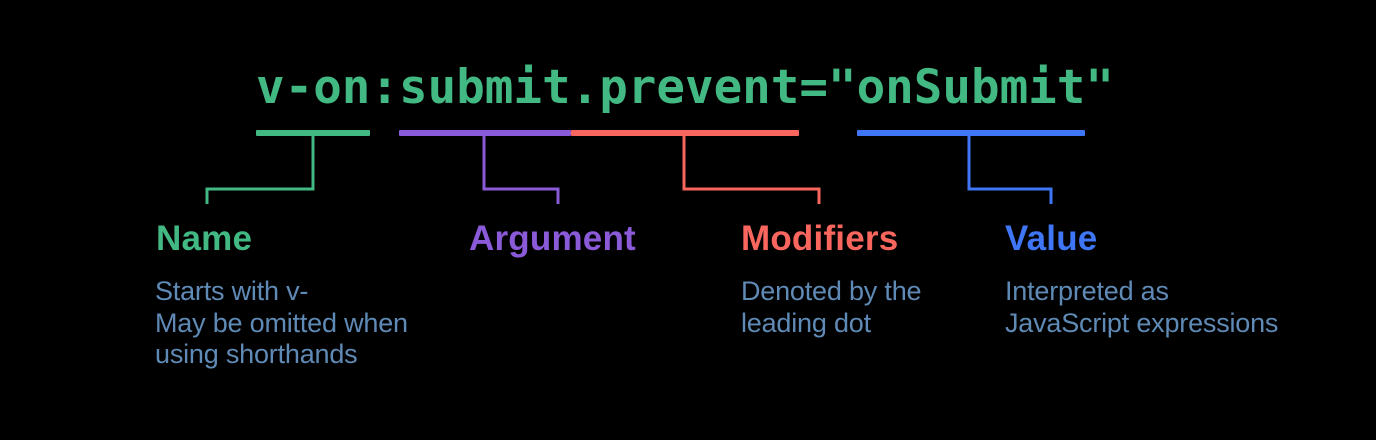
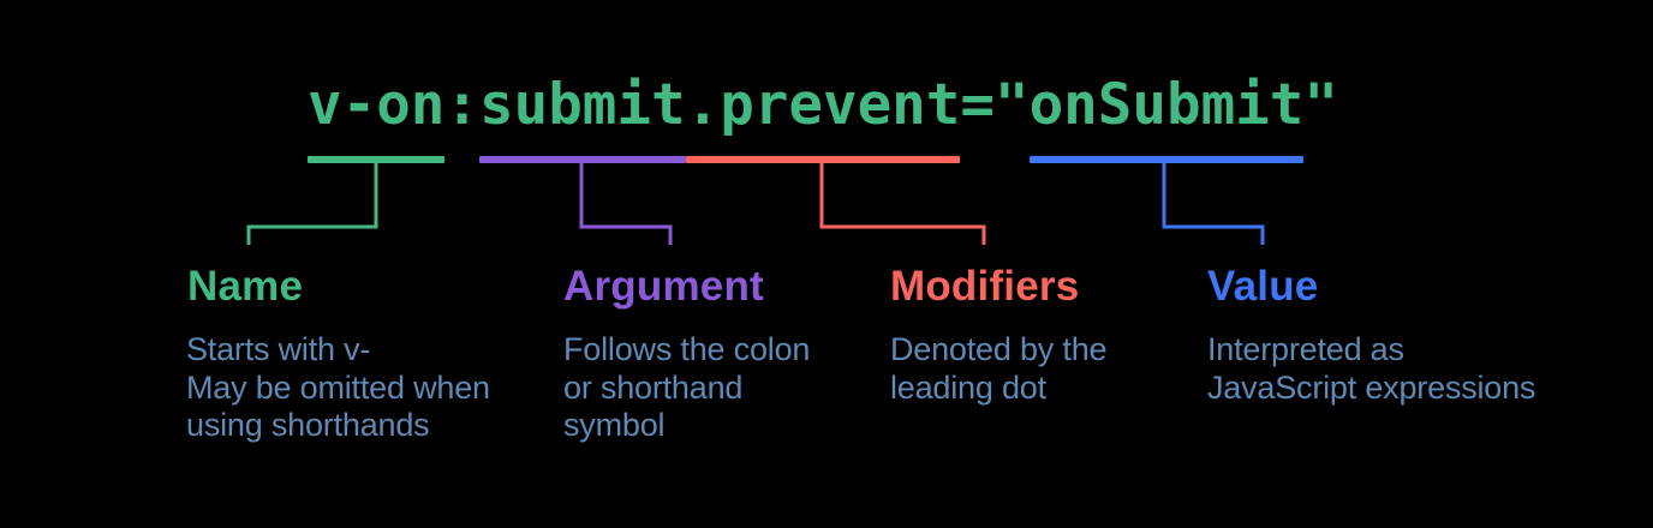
  v-on:submit.prevent="onSubmit"
  Name
  Argument
  Modifiers
  Value
  Starts with v-
  May be omitted when
  using shorthands
+ Follows the colon
+ or shorthand
+ symbol
  Denoted by the
  leading dot
  Interpreted as
  JavaScript expressions
